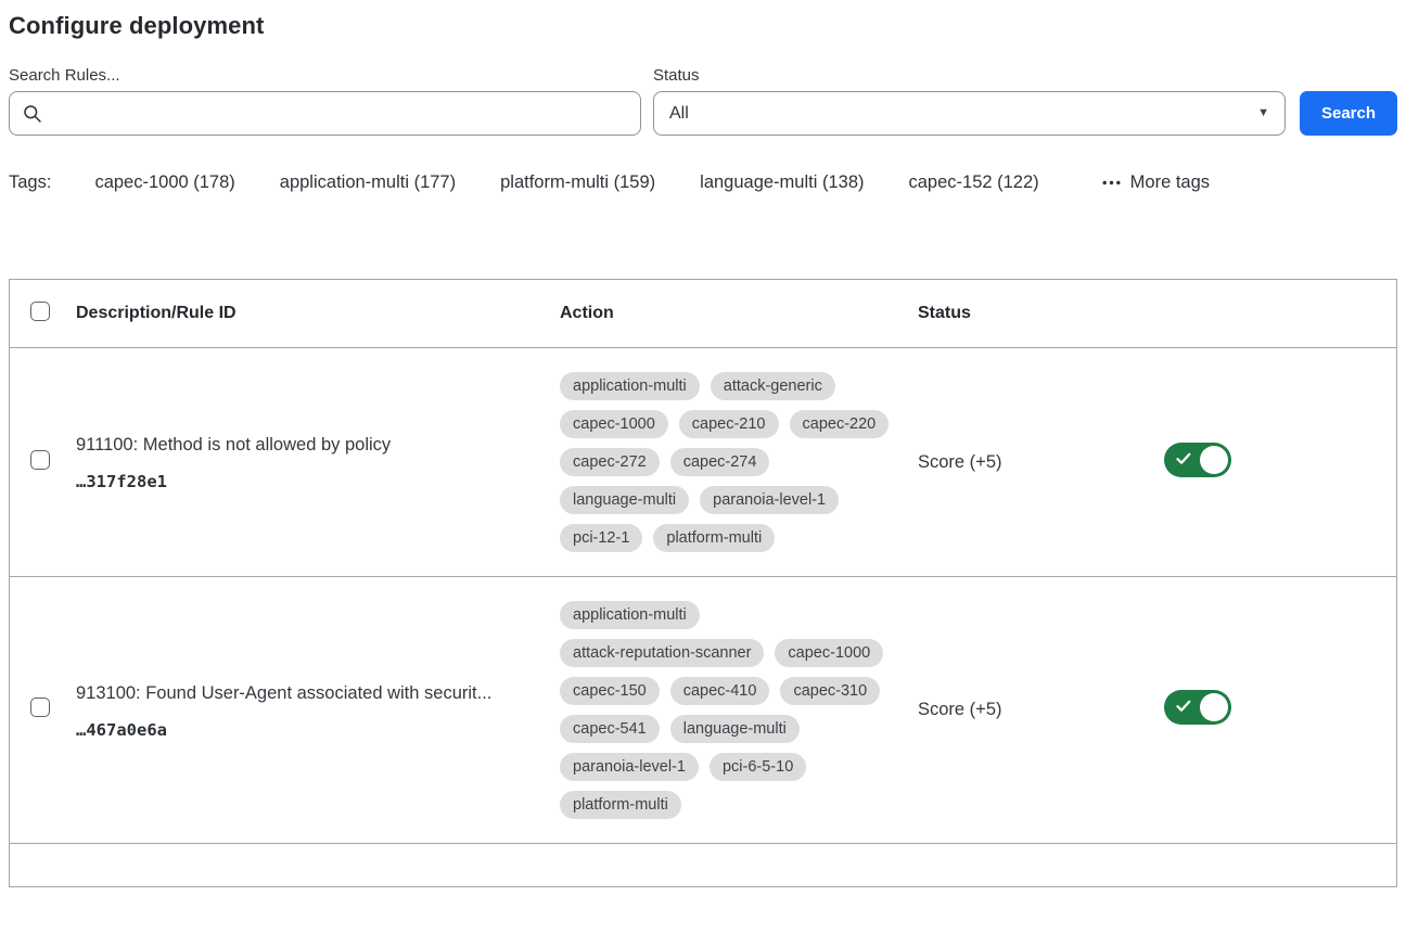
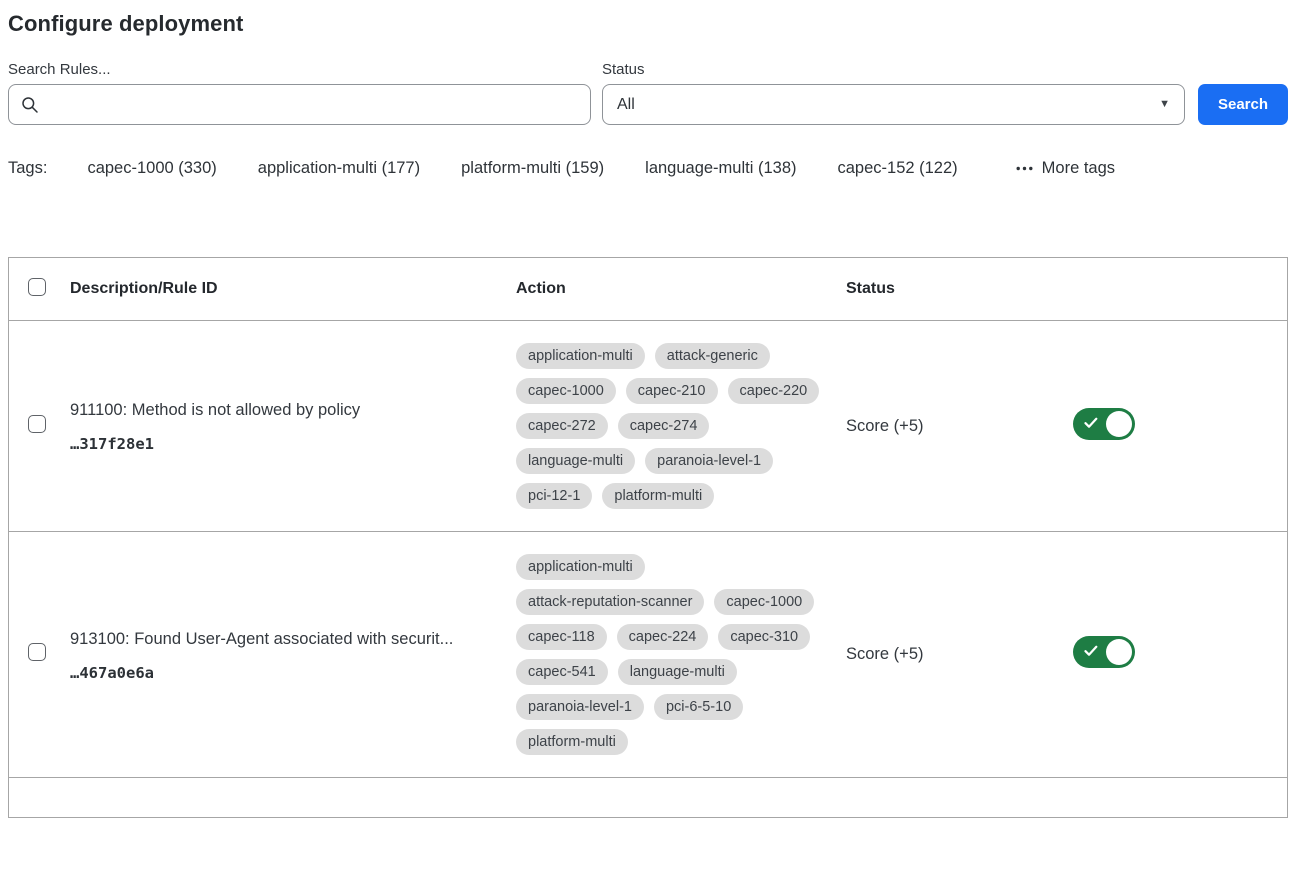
  Configure deployment
  Search Rules...
  Status
  All
  ▼
  Search
  Tags:
- capec-1000 (178)
+ capec-1000 (330)
  application-multi (177)
  platform-multi (159)
  language-multi (138)
  capec-152 (122)
  More tags
  Description/Rule ID
  Action
  Status
  911100: Method is not allowed by policy
  …317f28e1
  application-multi
  attack-generic
  capec-1000
  capec-210
  capec-220
  capec-272
  capec-274
  language-multi
  paranoia-level-1
  pci-12-1
  platform-multi
  Score (+5)
  913100: Found User-Agent associated with securit...
  …467a0e6a
  application-multi
  attack-reputation-scanner
  capec-1000
- capec-150
+ capec-118
- capec-410
+ capec-224
  capec-310
  capec-541
  language-multi
  paranoia-level-1
  pci-6-5-10
  platform-multi
  Score (+5)
